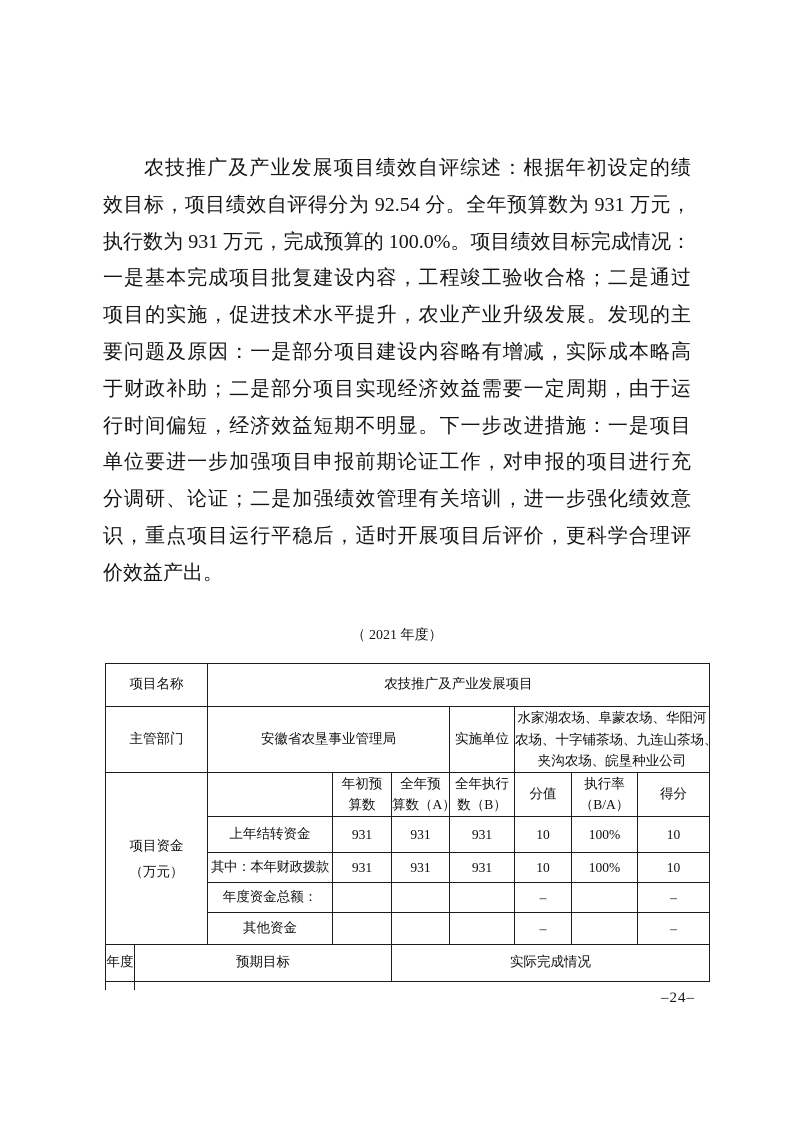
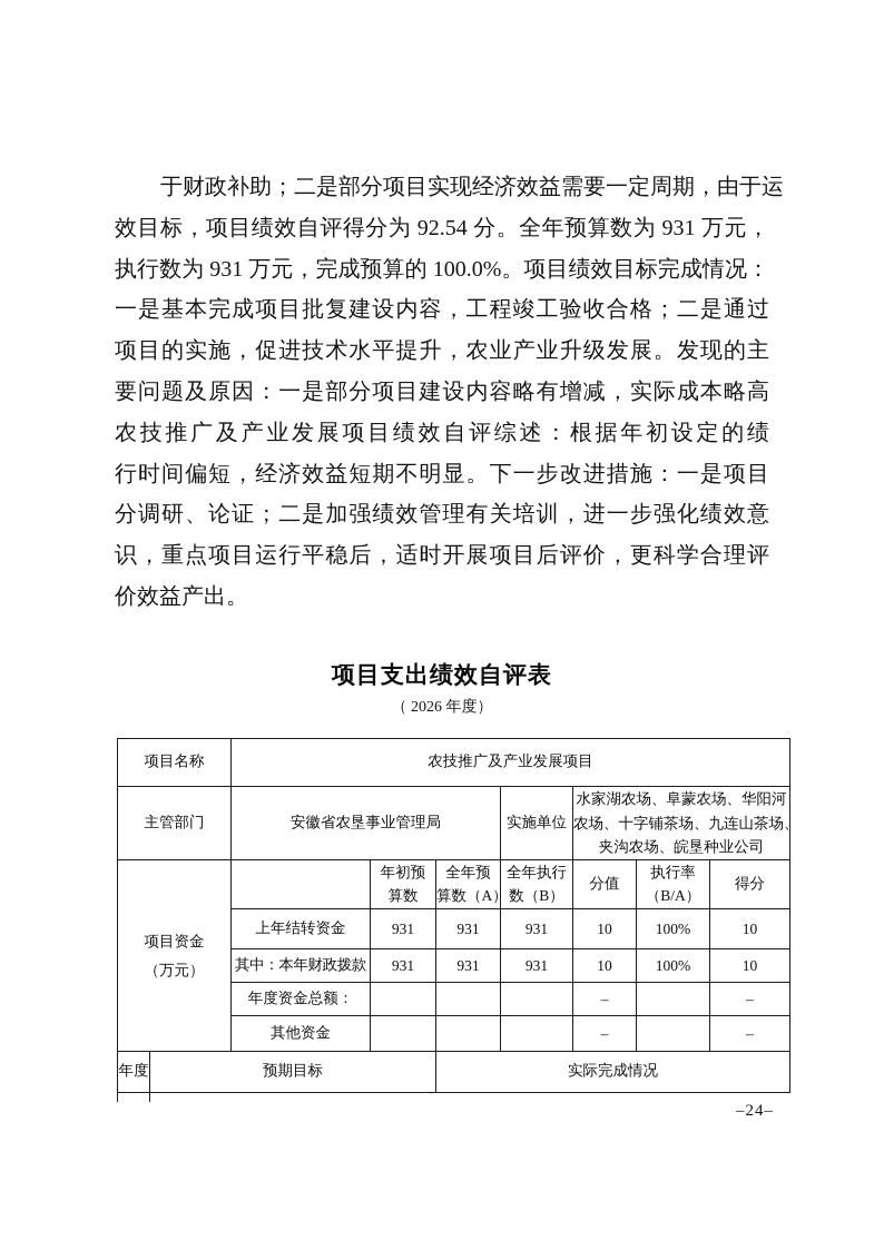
- 农技推广及产业发展项目绩效自评综述：根据年初设定的绩
+ 于财政补助；二是部分项目实现经济效益需要一定周期，由于运
  效目标，项目绩效自评得分为 92.54 分。全年预算数为 931 万元，
  执行数为 931 万元，完成预算的 100.0%。项目绩效目标完成情况：
  一是基本完成项目批复建设内容，工程竣工验收合格；二是通过
  项目的实施，促进技术水平提升，农业产业升级发展。发现的主
  要问题及原因：一是部分项目建设内容略有增减，实际成本略高
- 于财政补助；二是部分项目实现经济效益需要一定周期，由于运
+ 农技推广及产业发展项目绩效自评综述：根据年初设定的绩
  行时间偏短，经济效益短期不明显。下一步改进措施：一是项目
- 单位要进一步加强项目申报前期论证工作，对申报的项目进行充
  分调研、论证；二是加强绩效管理有关培训，进一步强化绩效意
  识，重点项目运行平稳后，适时开展项目后评价，更科学合理评
  价效益产出。
+ 项目支出绩效自评表
- （ 2021 年度）
+ （ 2026 年度）
  项目名称	农技推广及产业发展项目
  主管部门	安徽省农垦事业管理局	实施单位	水家湖农场、阜蒙农场、华阳河 农场、十字铺茶场、九连山茶场 夹沟农场、皖垦种业公司
  项目资金 （万元）		年初预 算数	全年预 算数（A）	全年执行 数（B）	分值	执行率 （B/A）	得分
  上年结转资金	931	931	931	10	100%	10
  其中：本年财政拨款	931	931	931	10	100%	10
  年度资金总额：				–		–
  其他资金				–		–
  年度	预期目标	实际完成情况
  –24–
